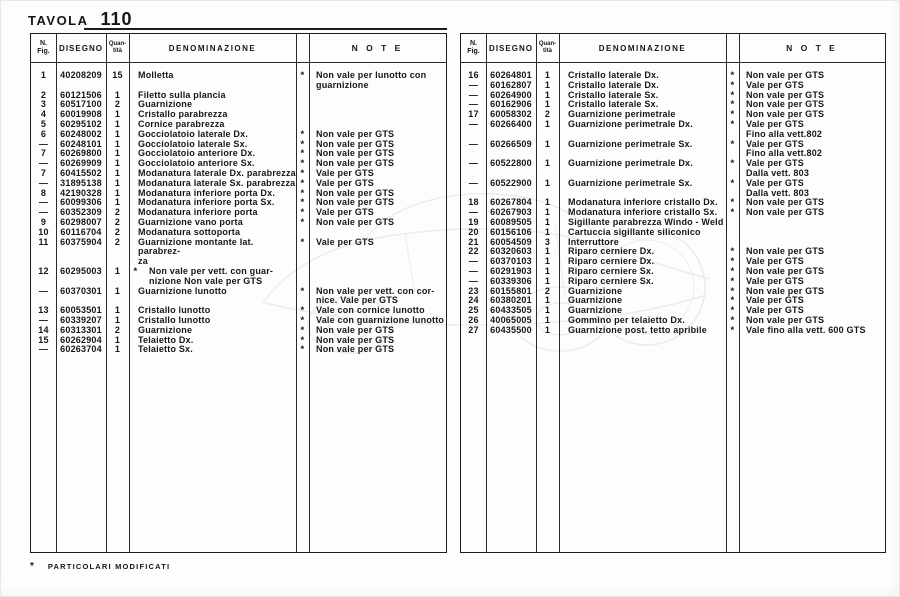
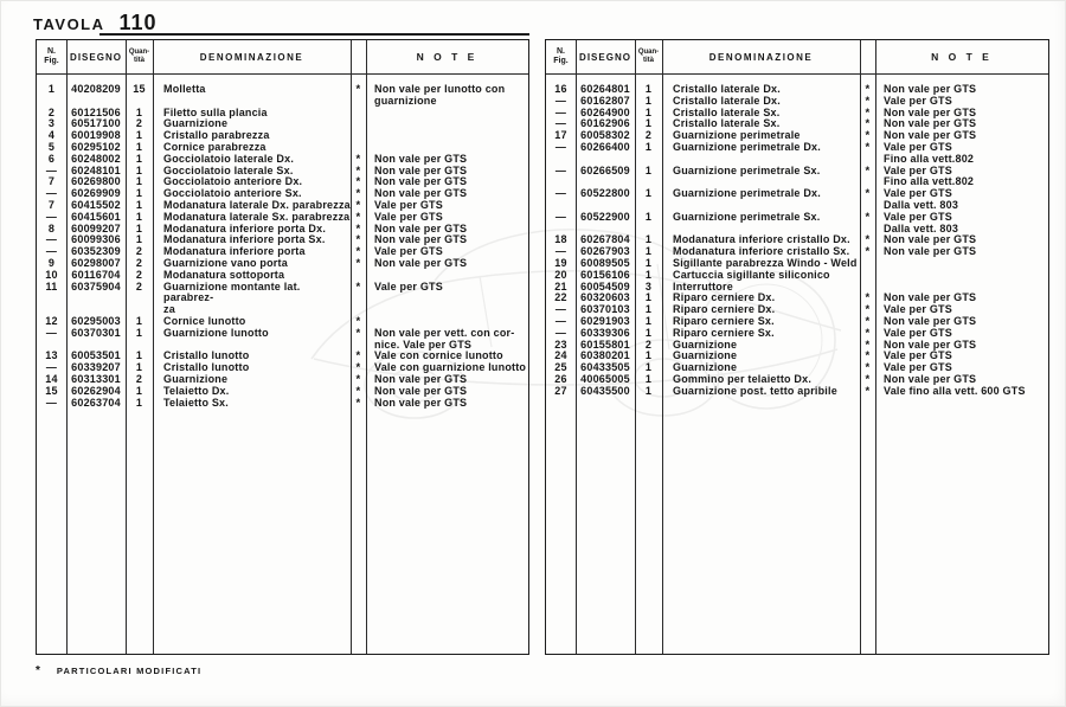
  TAVOLA
  110
  DISEGNO
  DENOMINAZIONE
  N O T E
  1
  40208209
  15
  Molletta
  *
  Non vale per lunotto con
  guarnizione
  2
  60121506
  1
  Filetto sulla plancia
  3
  60517100
  2
  Guarnizione
  4
  60019908
  1
  Cristallo parabrezza
  5
  60295102
  1
  Cornice parabrezza
  6
  60248002
  1
  Gocciolatoio laterale Dx.
  *
  Non vale per GTS
  —
  60248101
  1
  Gocciolatoio laterale Sx.
  *
  Non vale per GTS
  7
  60269800
  1
  Gocciolatoio anteriore Dx.
  *
  Non vale per GTS
  —
  60269909
  1
  Gocciolatoio anteriore Sx.
  *
  Non vale per GTS
  7
  60415502
  1
  Modanatura laterale Dx. parabrezza
  *
  Vale per GTS
  —
- 31895138
+ 60415601
  1
  Modanatura laterale Sx. parabrezza
  *
  Vale per GTS
  8
- 42190328
+ 60099207
  1
  Modanatura inferiore porta Dx.
  *
  Non vale per GTS
  —
  60099306
  1
  Modanatura inferiore porta Sx.
  *
  Non vale per GTS
  —
  60352309
  2
  Modanatura inferiore porta
  *
  Vale per GTS
  9
  60298007
  2
  Guarnizione vano porta
  *
  Non vale per GTS
  10
  60116704
  2
  Modanatura sottoporta
  11
  60375904
  2
  Guarnizione montante lat. parabrez-
  za
  *
  Vale per GTS
  12
  60295003
  1
+ Cornice lunotto
  *
- Non vale per vett. con guar-
- nizione Non vale per GTS
  —
  60370301
  1
  Guarnizione lunotto
  *
  Non vale per vett. con cor-
  nice. Vale per GTS
  13
  60053501
  1
  Cristallo lunotto
  *
  Vale con cornice lunotto
  —
  60339207
  1
  Cristallo lunotto
  *
  Vale con guarnizione lunotto
  14
  60313301
  2
  Guarnizione
  *
  Non vale per GTS
  15
  60262904
  1
  Telaietto Dx.
  *
  Non vale per GTS
  —
  60263704
  1
  Telaietto Sx.
  *
  Non vale per GTS
  DISEGNO
  DENOMINAZIONE
  N O T E
  16
  60264801
  1
  Cristallo laterale Dx.
  *
  Non vale per GTS
  —
  60162807
  1
  Cristallo laterale Dx.
  *
  Vale per GTS
  —
  60264900
  1
  Cristallo laterale Sx.
  *
  Non vale per GTS
  —
  60162906
  1
  Cristallo laterale Sx.
  *
  Non vale per GTS
  17
  60058302
  2
  Guarnizione perimetrale
  *
  Non vale per GTS
  —
  60266400
  1
  Guarnizione perimetrale Dx.
  *
  Vale per GTS
  Fino alla vett.802
  —
  60266509
  1
  Guarnizione perimetrale Sx.
  *
  Vale per GTS
  Fino alla vett.802
  —
  60522800
  1
  Guarnizione perimetrale Dx.
  *
  Vale per GTS
  Dalla vett. 803
  —
  60522900
  1
  Guarnizione perimetrale Sx.
  *
  Vale per GTS
  Dalla vett. 803
  18
  60267804
  1
  Modanatura inferiore cristallo Dx.
  *
  Non vale per GTS
  —
  60267903
  1
  Modanatura inferiore cristallo Sx.
  *
  Non vale per GTS
  19
  60089505
  1
  Sigillante parabrezza Windo - Weld
  20
  60156106
  1
  Cartuccia sigillante siliconico
  21
  60054509
  3
  Interruttore
  22
  60320603
  1
  Riparo cerniere Dx.
  *
  Non vale per GTS
  —
  60370103
  1
  Riparo cerniere Dx.
  *
  Vale per GTS
  —
  60291903
  1
  Riparo cerniere Sx.
  *
  Non vale per GTS
  —
  60339306
  1
  Riparo cerniere Sx.
  *
  Vale per GTS
  23
  60155801
  2
  Guarnizione
  *
  Non vale per GTS
  24
  60380201
  1
  Guarnizione
  *
  Vale per GTS
  25
  60433505
  1
  Guarnizione
  *
  Vale per GTS
  26
  40065005
  1
  Gommino per telaietto Dx.
  *
  Non vale per GTS
  27
  60435500
  1
  Guarnizione post. tetto apribile
  *
  Vale fino alla vett. 600 GTS
  *
  PARTICOLARI MODIFICATI
